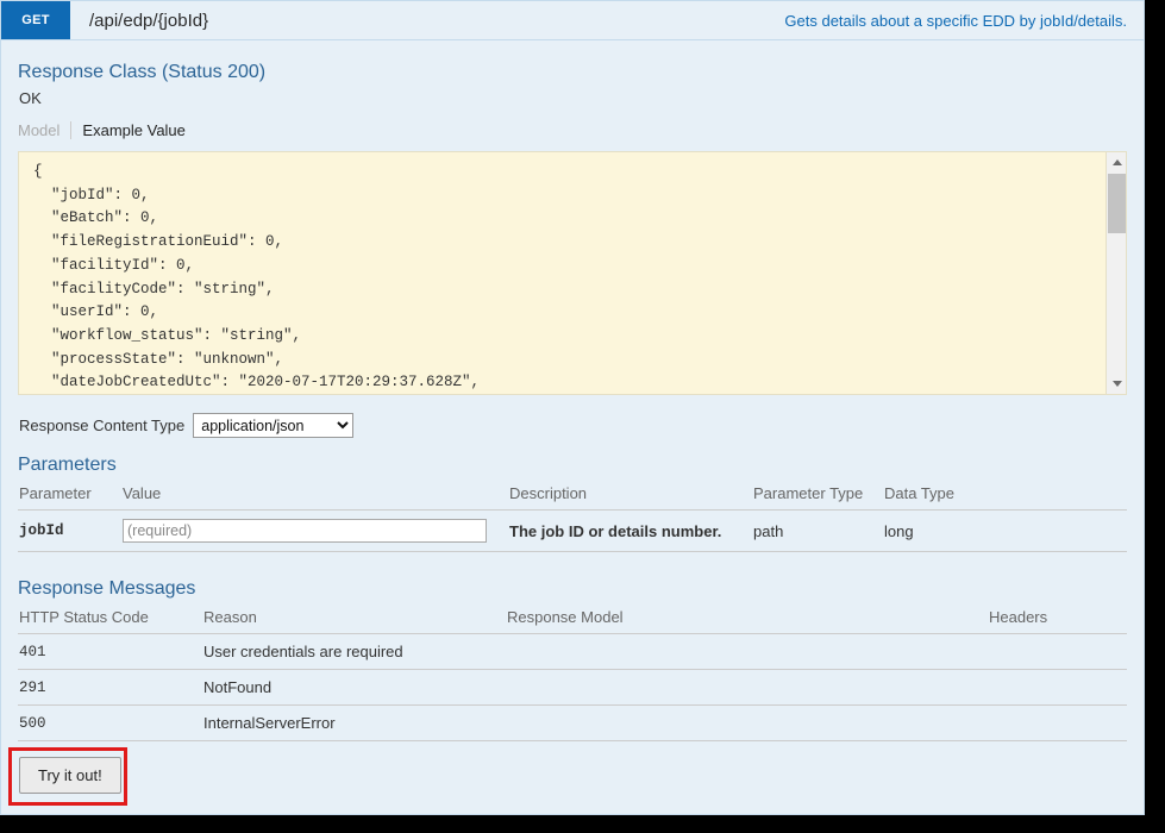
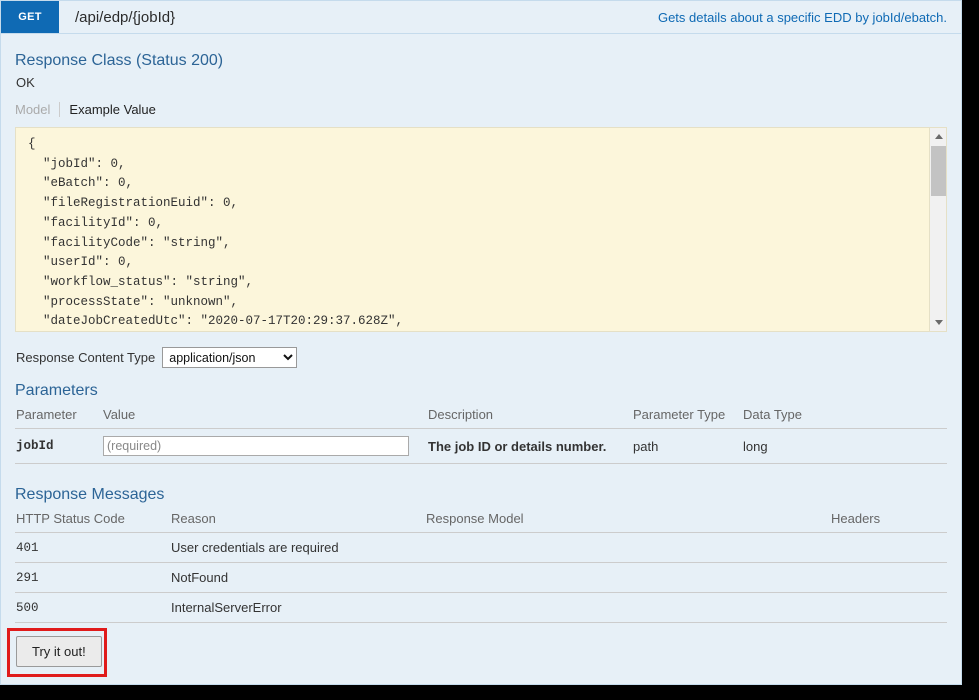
  GET
  /api/edp/{jobId}
- Gets details about a specific EDD by jobId/details.
+ Gets details about a specific EDD by jobId/ebatch.
  Response Class (Status 200)
  OK
  Model
  Example Value
  {
  "jobId": 0,
  "eBatch": 0,
  "fileRegistrationEuid": 0,
  "facilityId": 0,
  "facilityCode": "string",
  "userId": 0,
  "workflow_status": "string",
  "processState": "unknown",
  "dateJobCreatedUtc": "2020-07-17T20:29:37.628Z",
  Response Content Type
  application/json
  Parameters
  Parameter	Value	Description	Parameter Type	Data Type
  jobId	(required)	The job ID or details number.	path	long
  Response Messages
  HTTP Status Code	Reason	Response Model	Headers
  401	User credentials are required
  291	NotFound
  500	InternalServerError
  Try it out!
